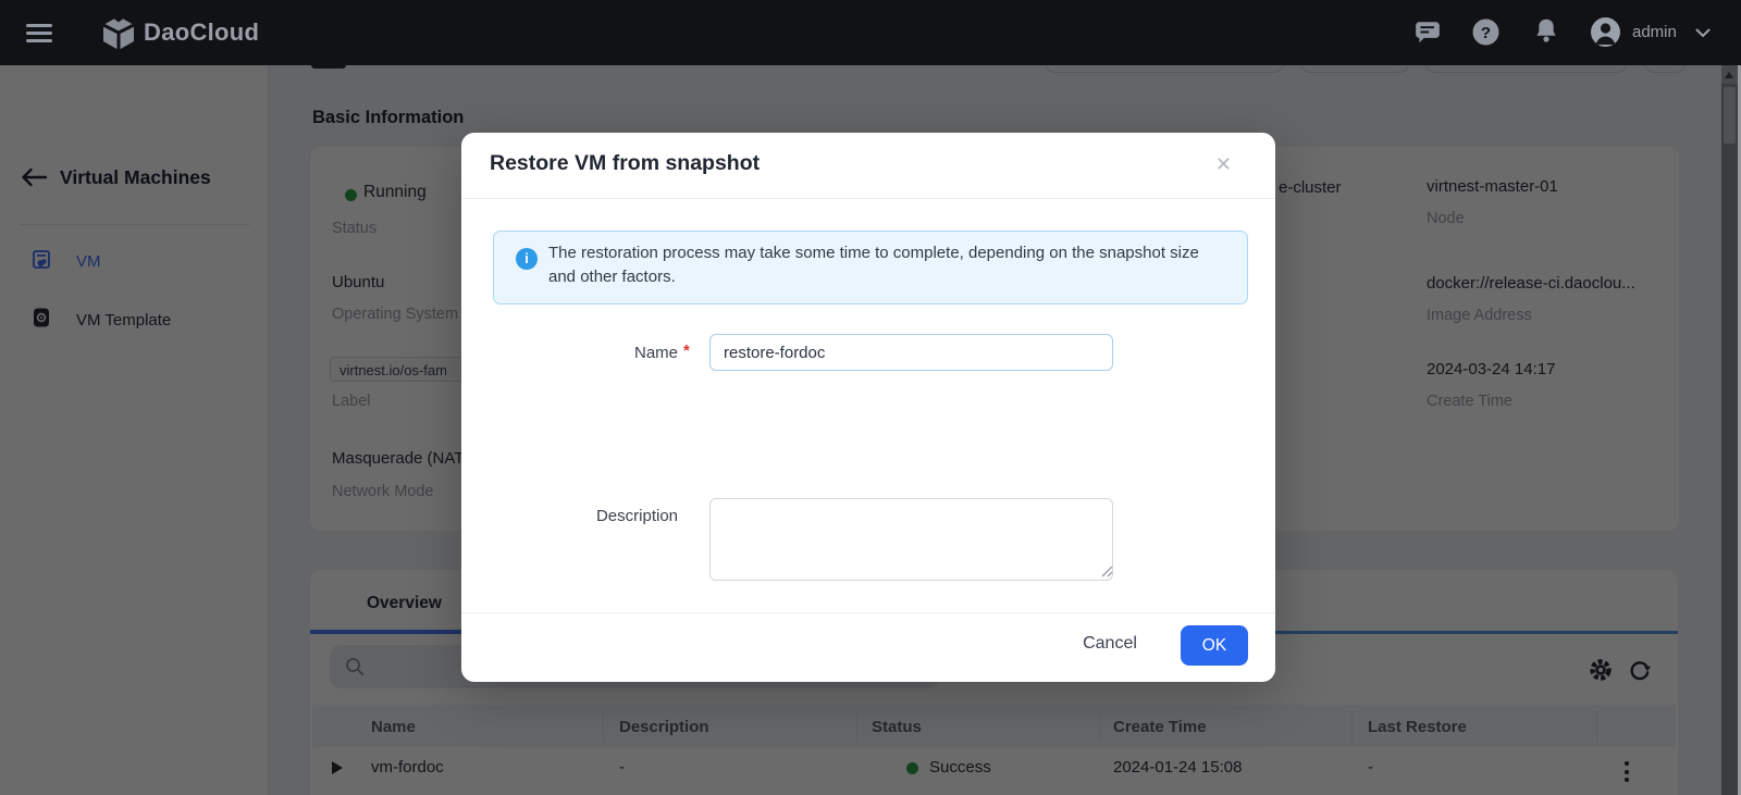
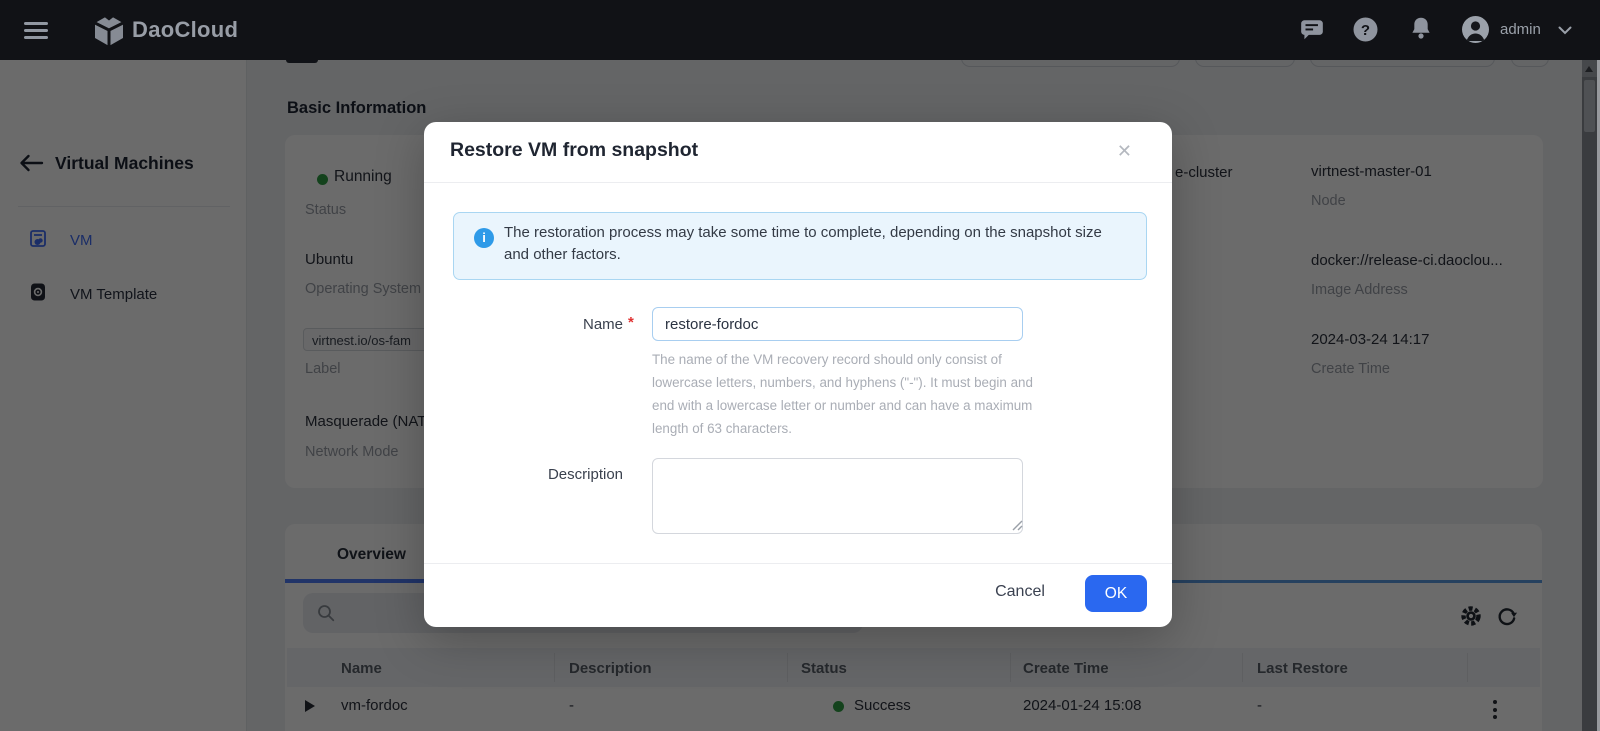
  Virtual Machines
  VM
  VM Template
  Basic Information
  Running
  Status
  Ubuntu
  Operating System
  virtnest.io/os-fam
  Label
  Masquerade (NAT
  Network Mode
  e-cluster
  virtnest-master-01
  Node
  docker://release-ci.daoclou...
  Image Address
  2024-03-24 14:17
  Create Time
  Overview
  Name
  Description
  Status
  Create Time
  Last Restore
  vm-fordoc
  -
  Success
  2024-01-24 15:08
  -
  DaoCloud
  ?
  admin
  Restore VM from snapshot
  ✕
  i
  The restoration process may take some time to complete, depending on the snapshot size and other factors.
  Name
  *
  restore-fordoc
+ The name of the VM recovery record should only consist of lowercase letters, numbers, and hyphens ("-"). It must begin and end with a lowercase letter or number and can have a maximum length of 63 characters.
  Description
  Cancel
  OK
